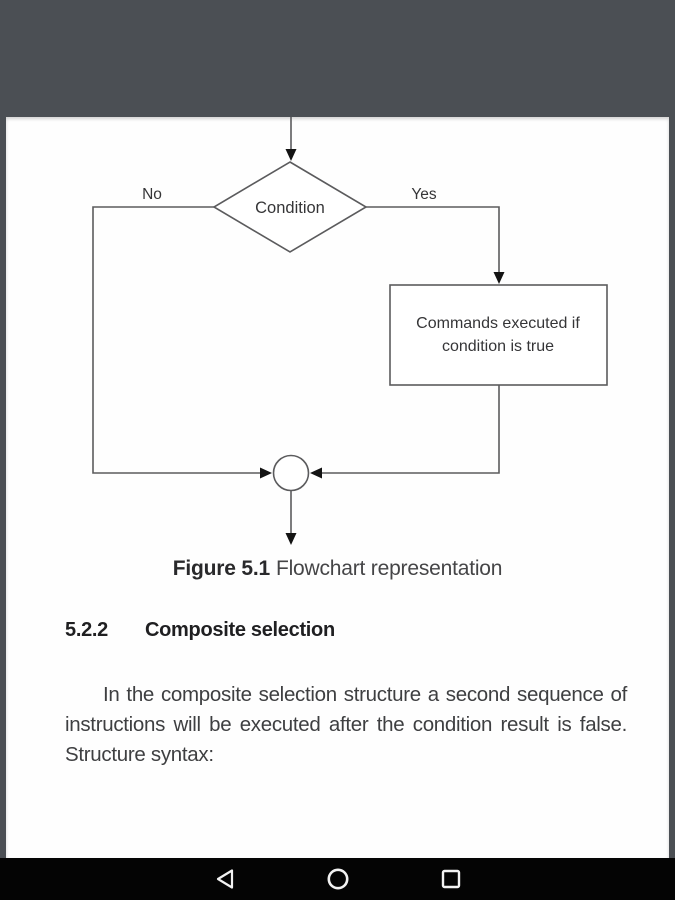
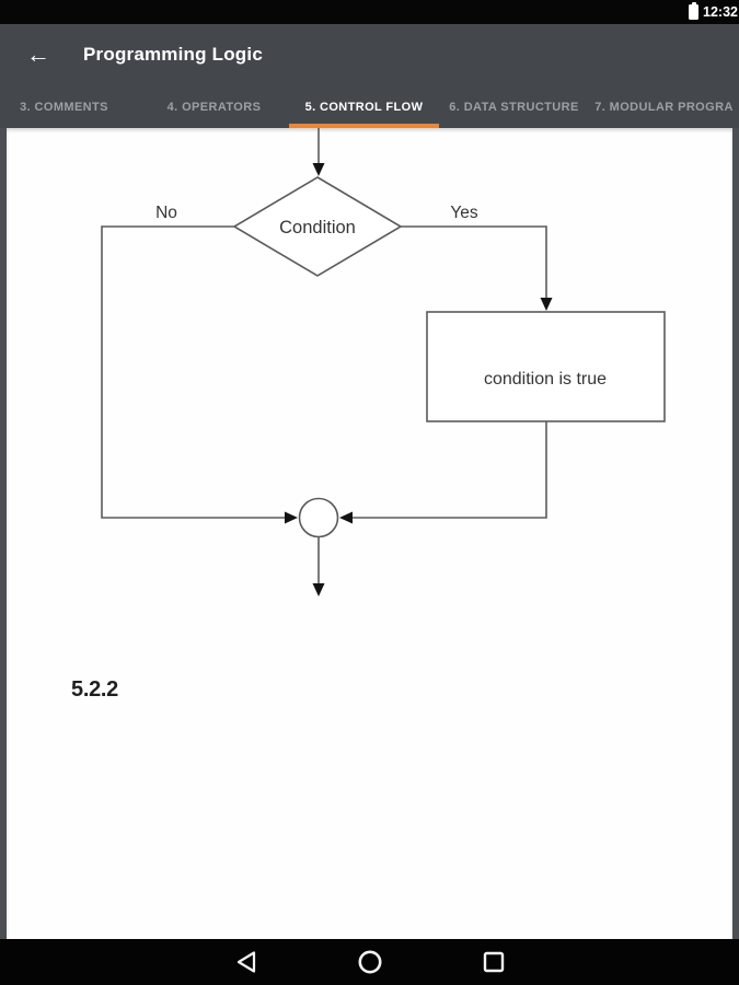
+ 12:32
+ ←
+ Programming Logic
+ 3. COMMENTS
+ 4. OPERATORS
+ 5. CONTROL FLOW
+ 6. DATA STRUCTURE
+ 7. MODULAR PROGRA
  Condition
  No
  Yes
- Commands executed if
  condition is true
- Figure 5.1 Flowchart representation
  5.2.2
- Composite selection
- In the composite selection structure a second sequence of instructions will be executed after the condition result is false. Structure syntax:
